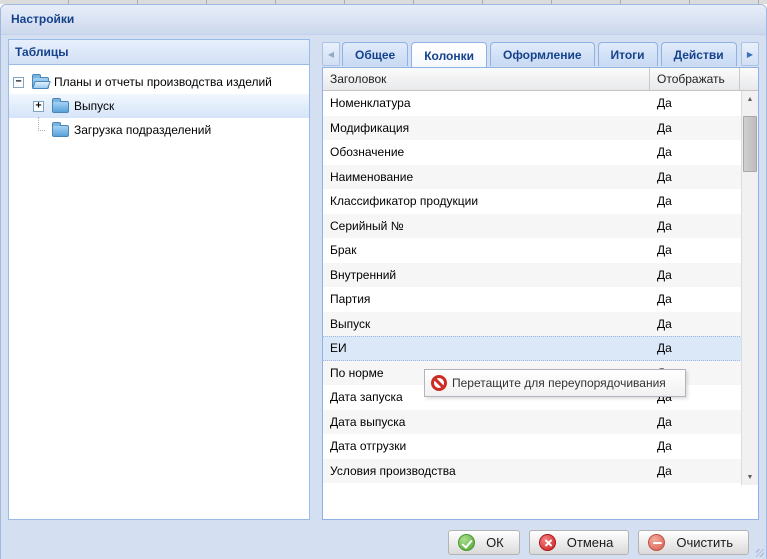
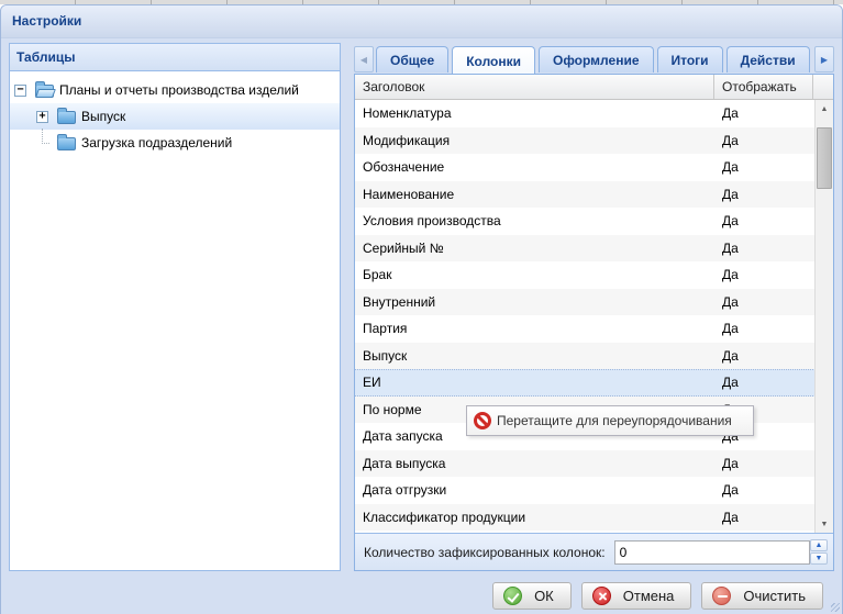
  Настройки
  Таблицы
  Планы и отчеты производства изделий
  Выпуск
  Загрузка подразделений
  ◀
  Общее
  Колонки
  Оформление
  Итоги
  Действи
  ▶
  Заголовок
  Отображать
  Номенклатура
  Да
  Модификация
  Да
  Обозначение
  Да
  Наименование
  Да
- Классификатор продукции
+ Условия производства
  Да
  Серийный №
  Да
  Брак
  Да
  Внутренний
  Да
  Партия
  Да
  Выпуск
  Да
  ЕИ
  Да
  По норме
  Дата запуска
  Да
  Дата выпуска
  Да
  Дата отгрузки
  Да
- Условия производства
+ Классификатор продукции
  Да
+ Количество зафиксированных колонок:
+ 0
  Перетащите для переупорядочивания
  ОК
  Отмена
  Очистить
